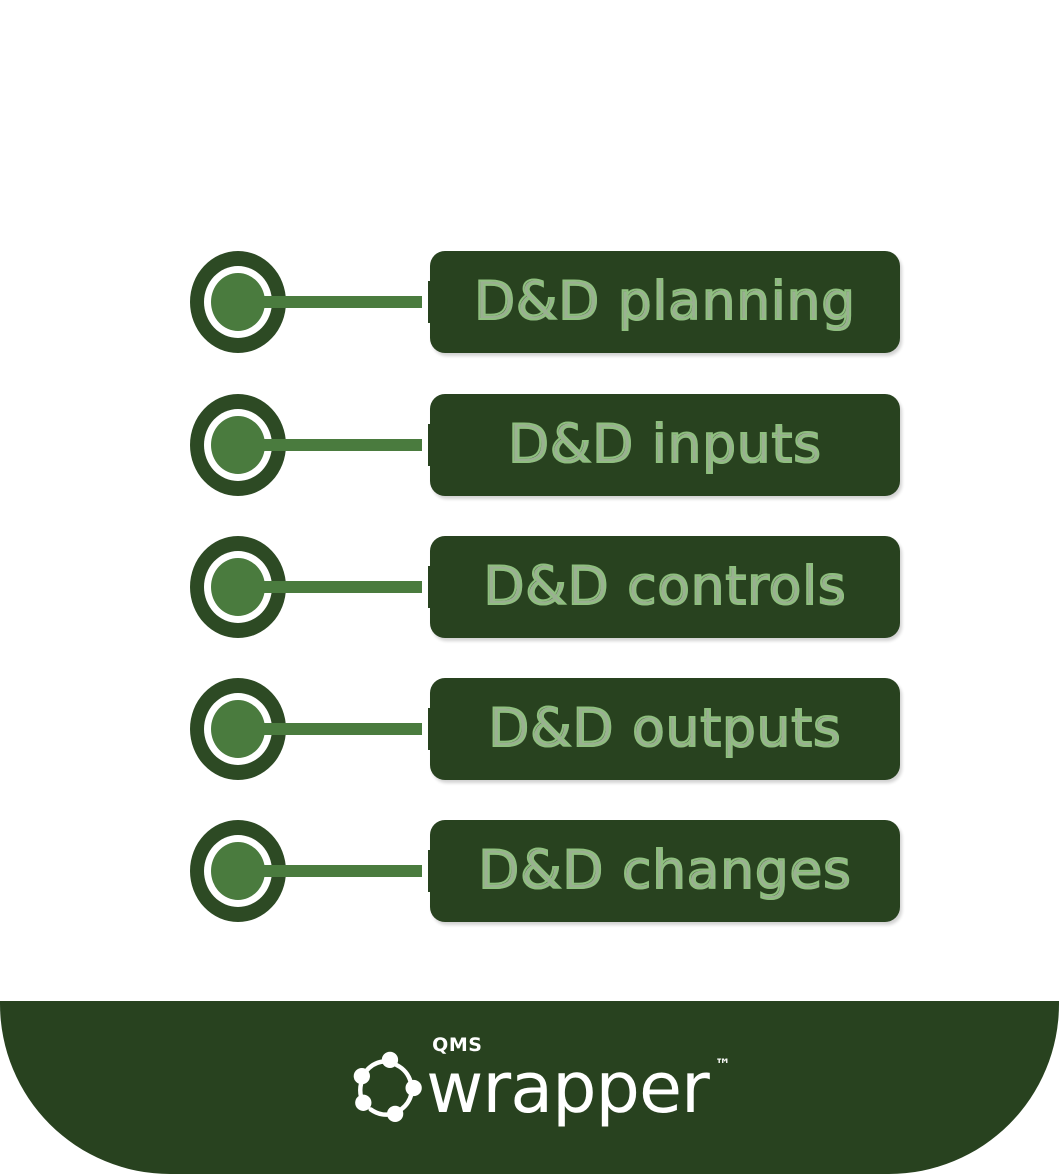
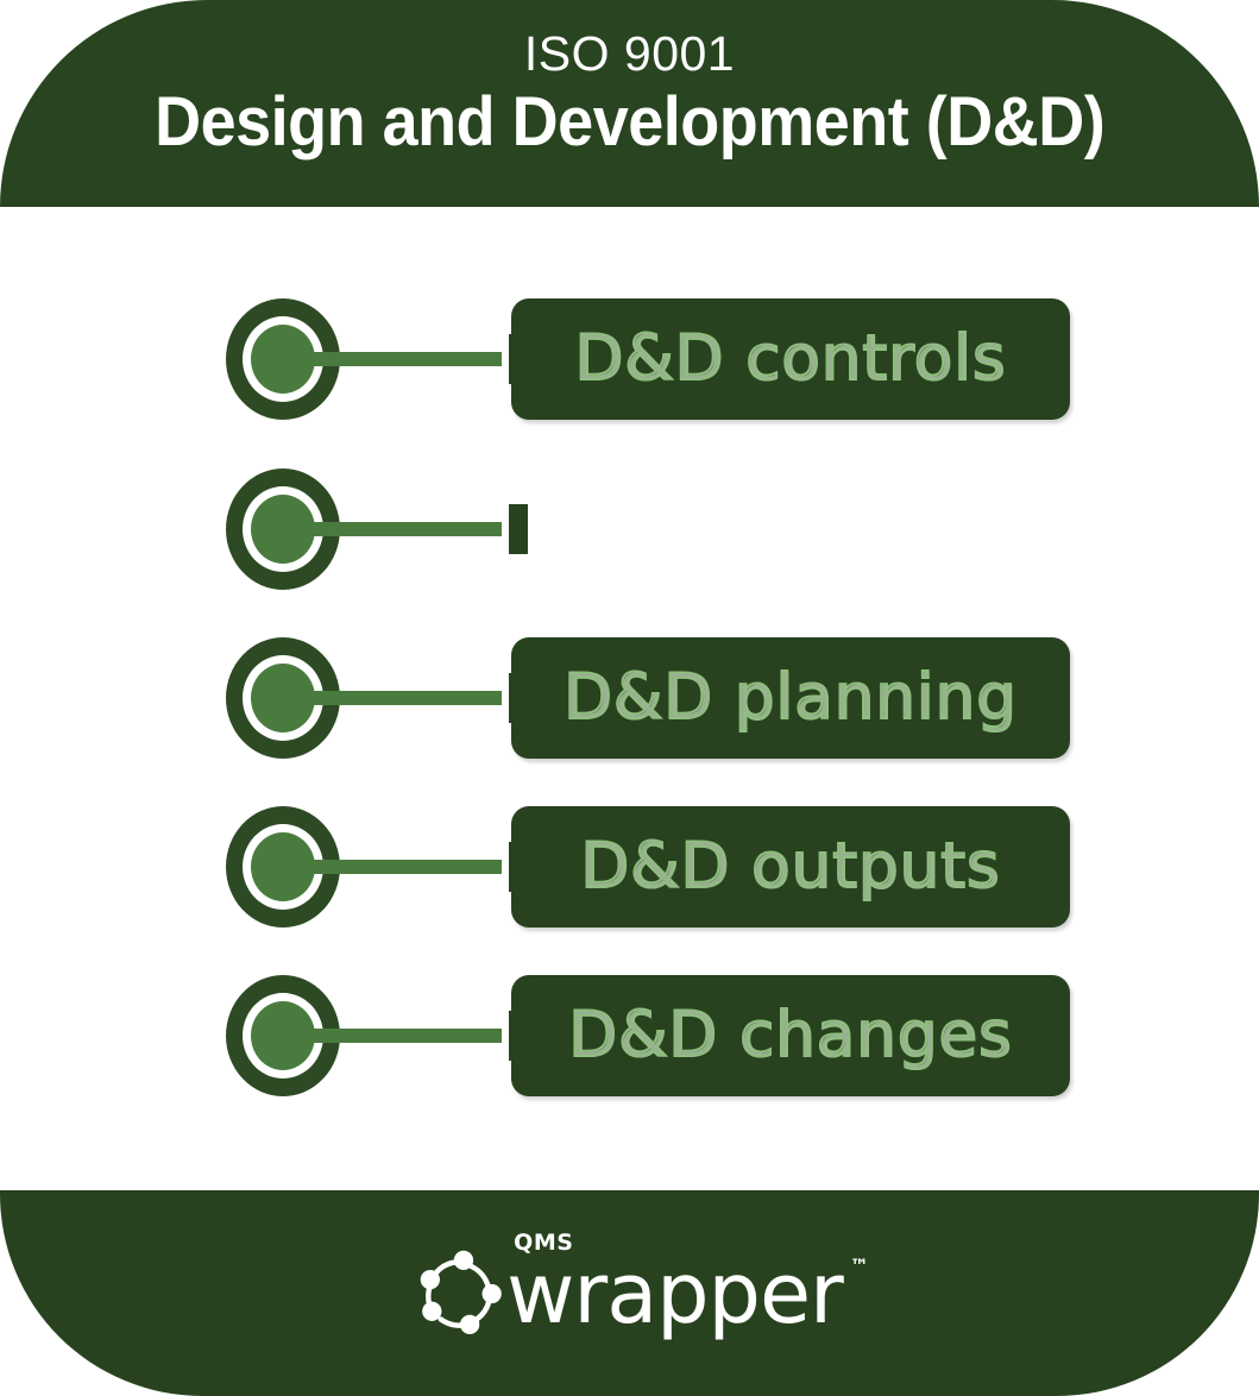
+ ISO 9001
+ Design and Development (D&D)
- D&D planning
+ D&D controls
- D&D inputs
- D&D controls
+ D&D planning
  D&D outputs
  D&D changes
  QMS
  wrapper
  ™
